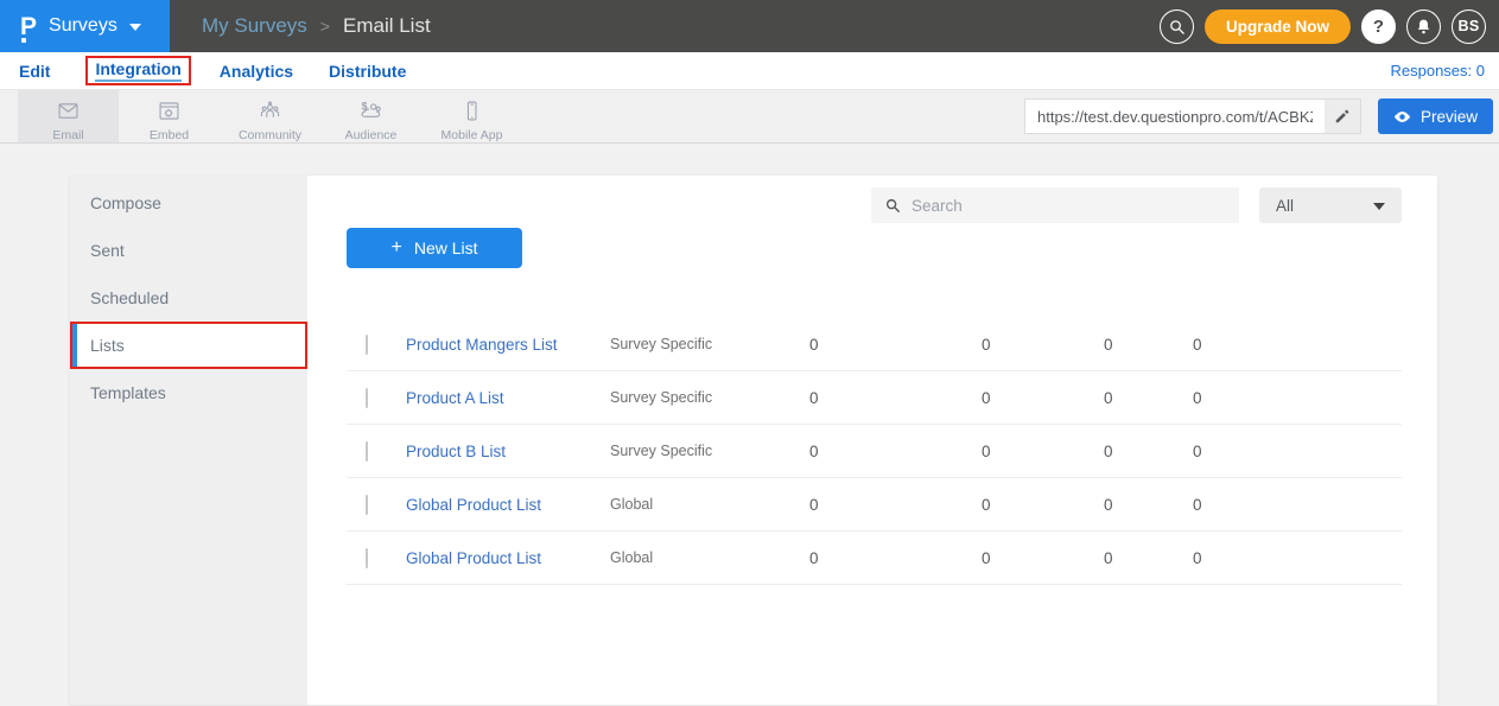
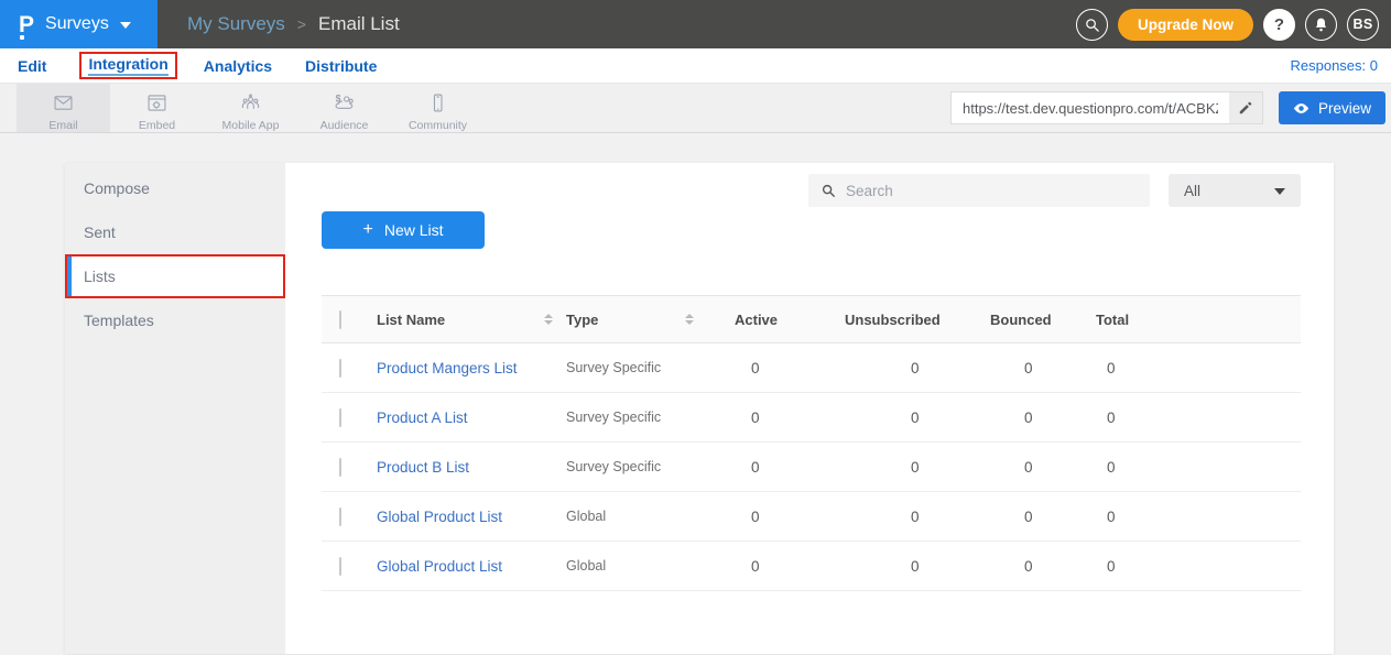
  P
  Surveys
  My Surveys
  >
  Email List
  Upgrade Now
  ?
  BS
  Edit
  Integration
  Analytics
  Distribute
  Responses: 0
  Email
  Embed
- Community
+ Mobile App
  $
  Audience
- Mobile App
+ Community
  https://test.dev.questionpro.com/t/ACBK
  Preview
  Compose
  Sent
- Scheduled
  Lists
  Templates
  Search
  All
  +
  New List
+ List Name
+ Type
+ Active
+ Unsubscribed
+ Bounced
+ Total
  Product Mangers List
  Survey Specific
  0
  0
  0
  0
  Product A List
  Survey Specific
  0
  0
  0
  0
  Product B List
  Survey Specific
  0
  0
  0
  0
  Global Product List
  Global
  0
  0
  0
  0
  Global Product List
  Global
  0
  0
  0
  0
